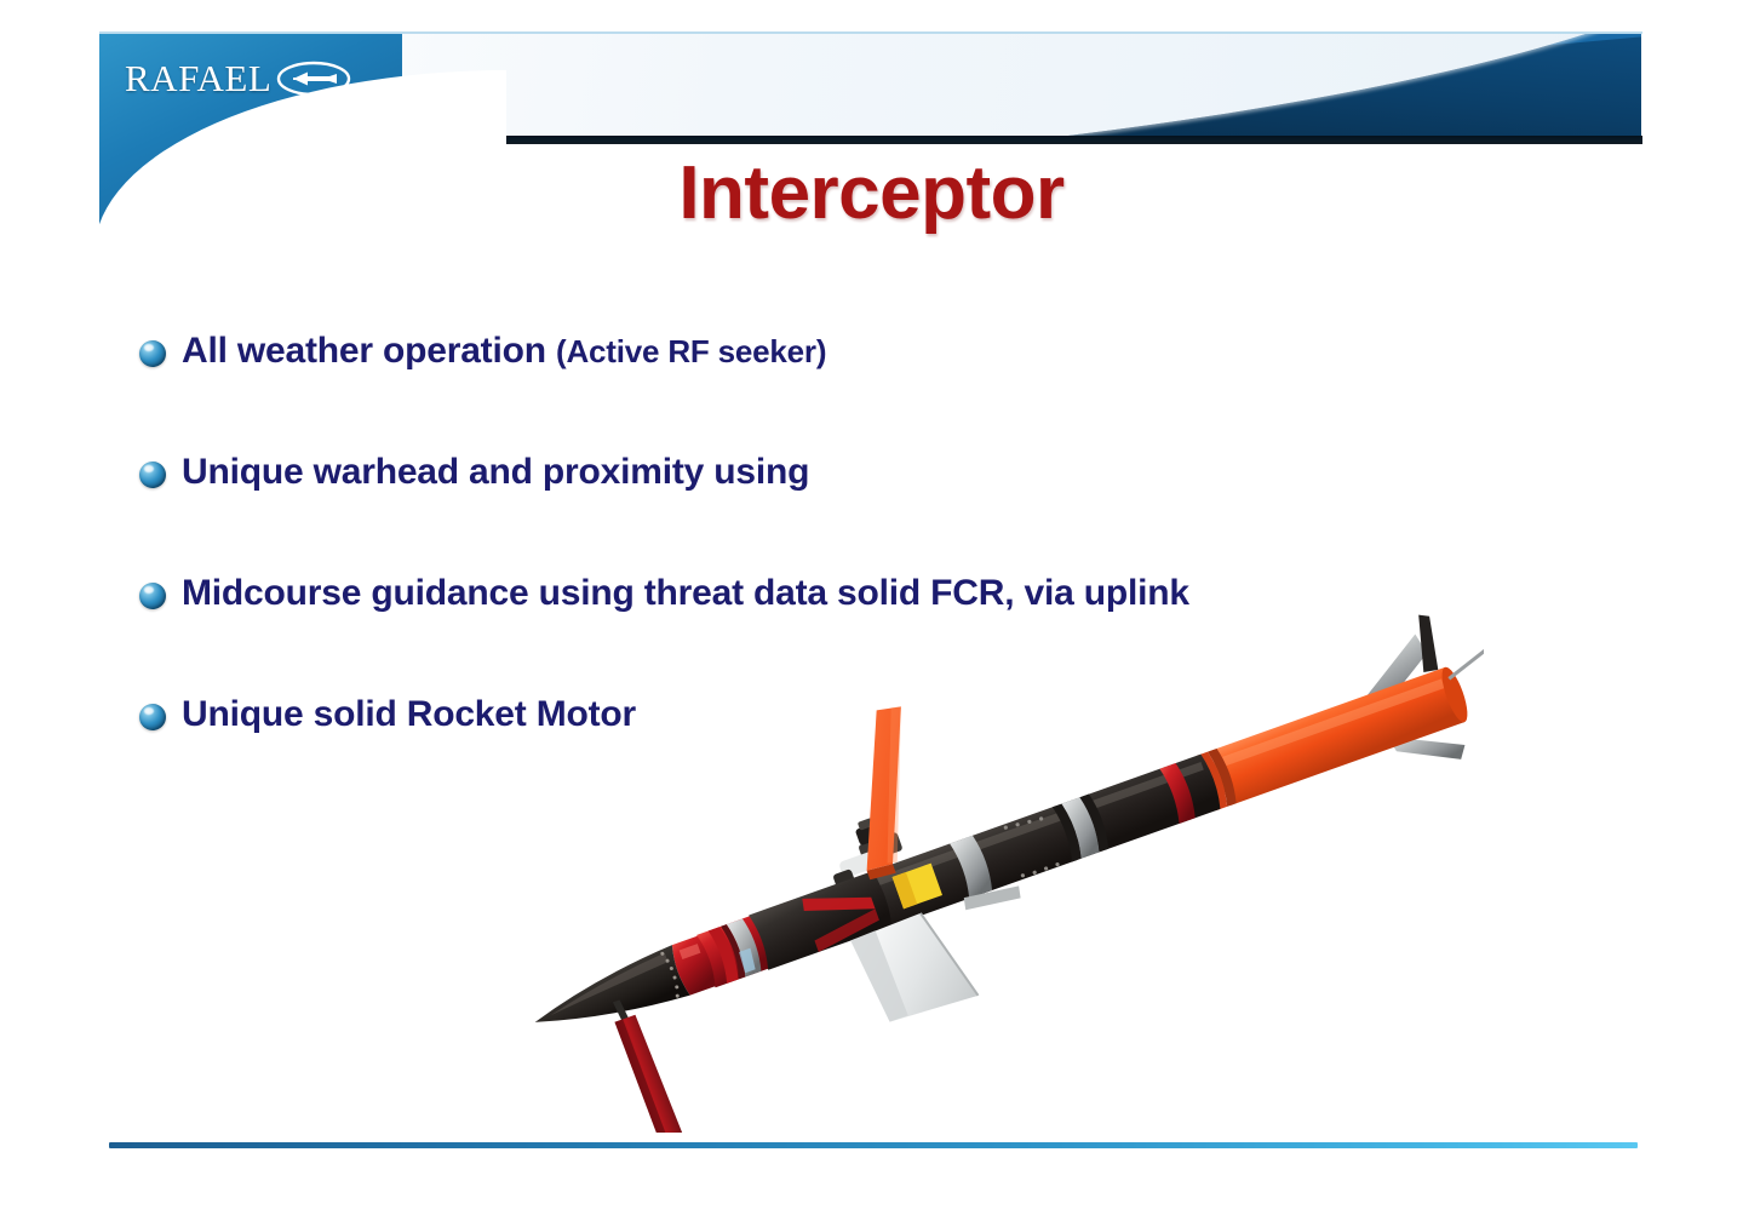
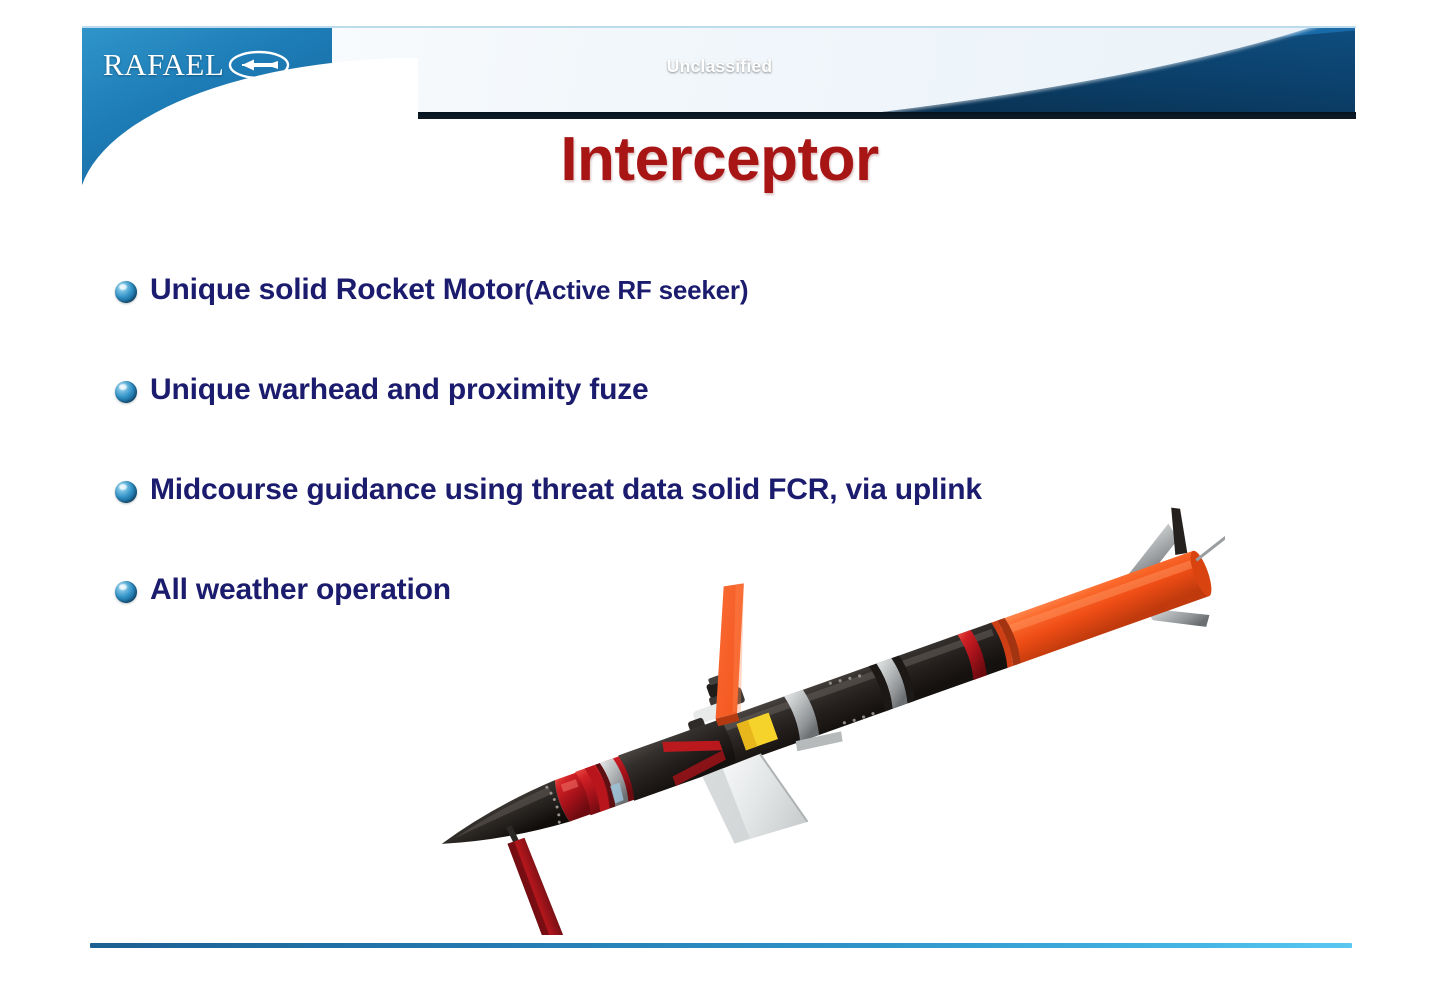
  RAFAEL
+ Unclassified
  Interceptor
- All weather operation (Active RF seeker)
+ Unique solid Rocket Motor(Active RF seeker)
- Unique warhead and proximity using
+ Unique warhead and proximity fuze
  Midcourse guidance using threat data solid FCR, via uplink
- Unique solid Rocket Motor
+ All weather operation
